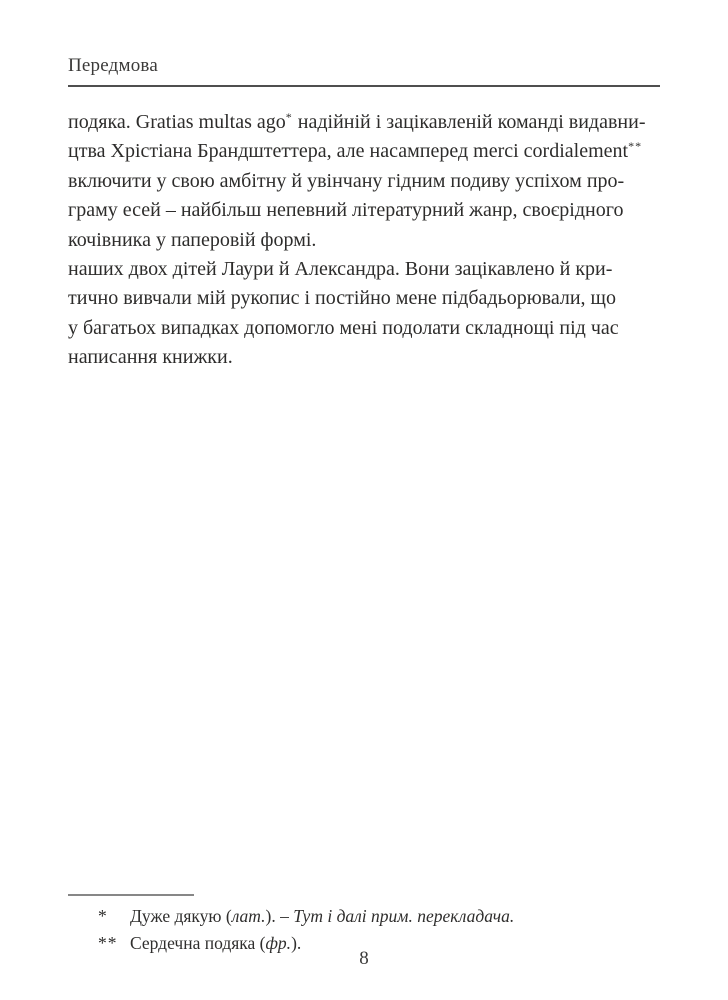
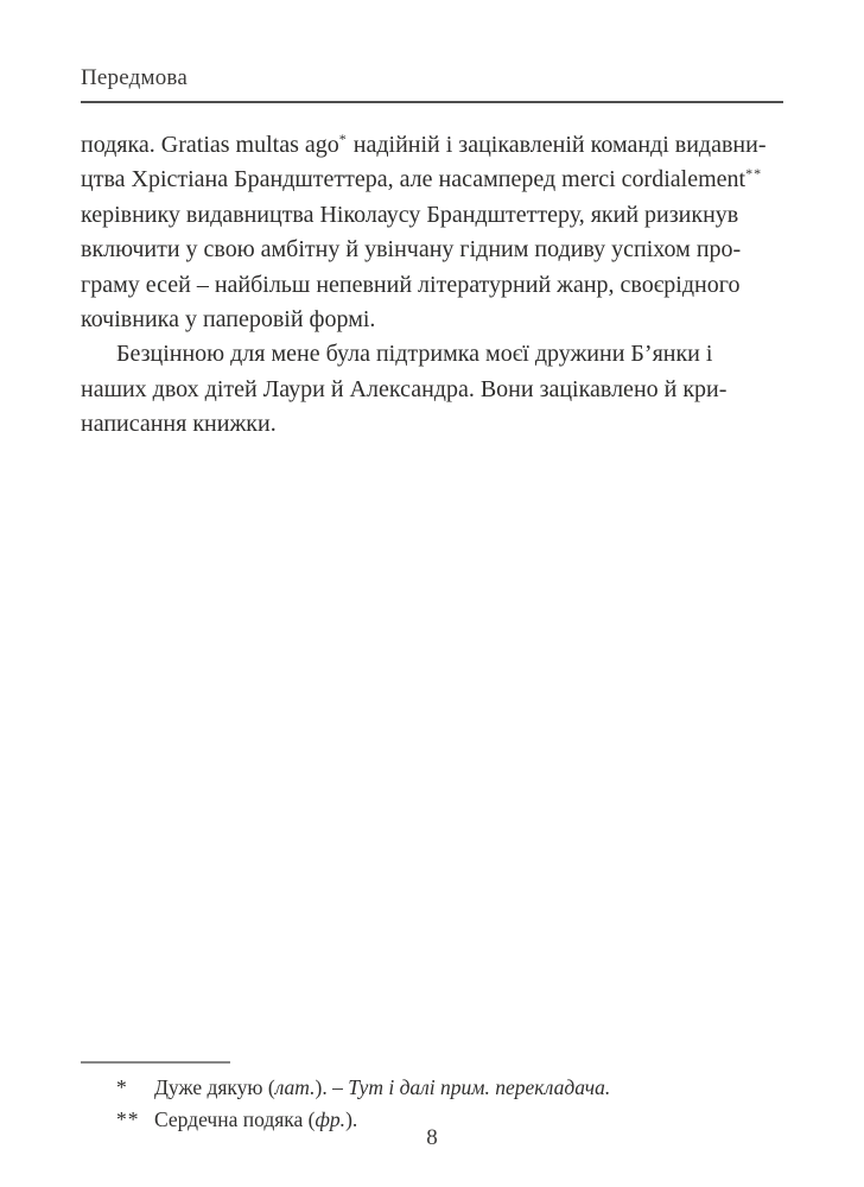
  Передмова
  подяка. Gratias multas ago* надійній і зацікавленій команді видавни-
  цтва Хрістіана Брандштеттера, але насамперед merci cordialement**
+ керівнику видавництва Ніколаусу Брандштеттеру, який ризикнув
  включити у свою амбітну й увінчану гідним подиву успіхом про-
  граму есей – найбільш непевний літературний жанр, своєрідного
  кочівника у паперовій формі.
+ Безцінною для мене була підтримка моєї дружини Б’янки і
  наших двох дітей Лаури й Александра. Вони зацікавлено й кри-
- тично вивчали мій рукопис і постійно мене підбадьорювали, що
- у багатьох випадках допомогло мені подолати складнощі під час
  написання книжки.
  *
  Дуже дякую (лат.). – Тут і далі прим. перекладача.
  **
  Сердечна подяка (фр.).
  8
